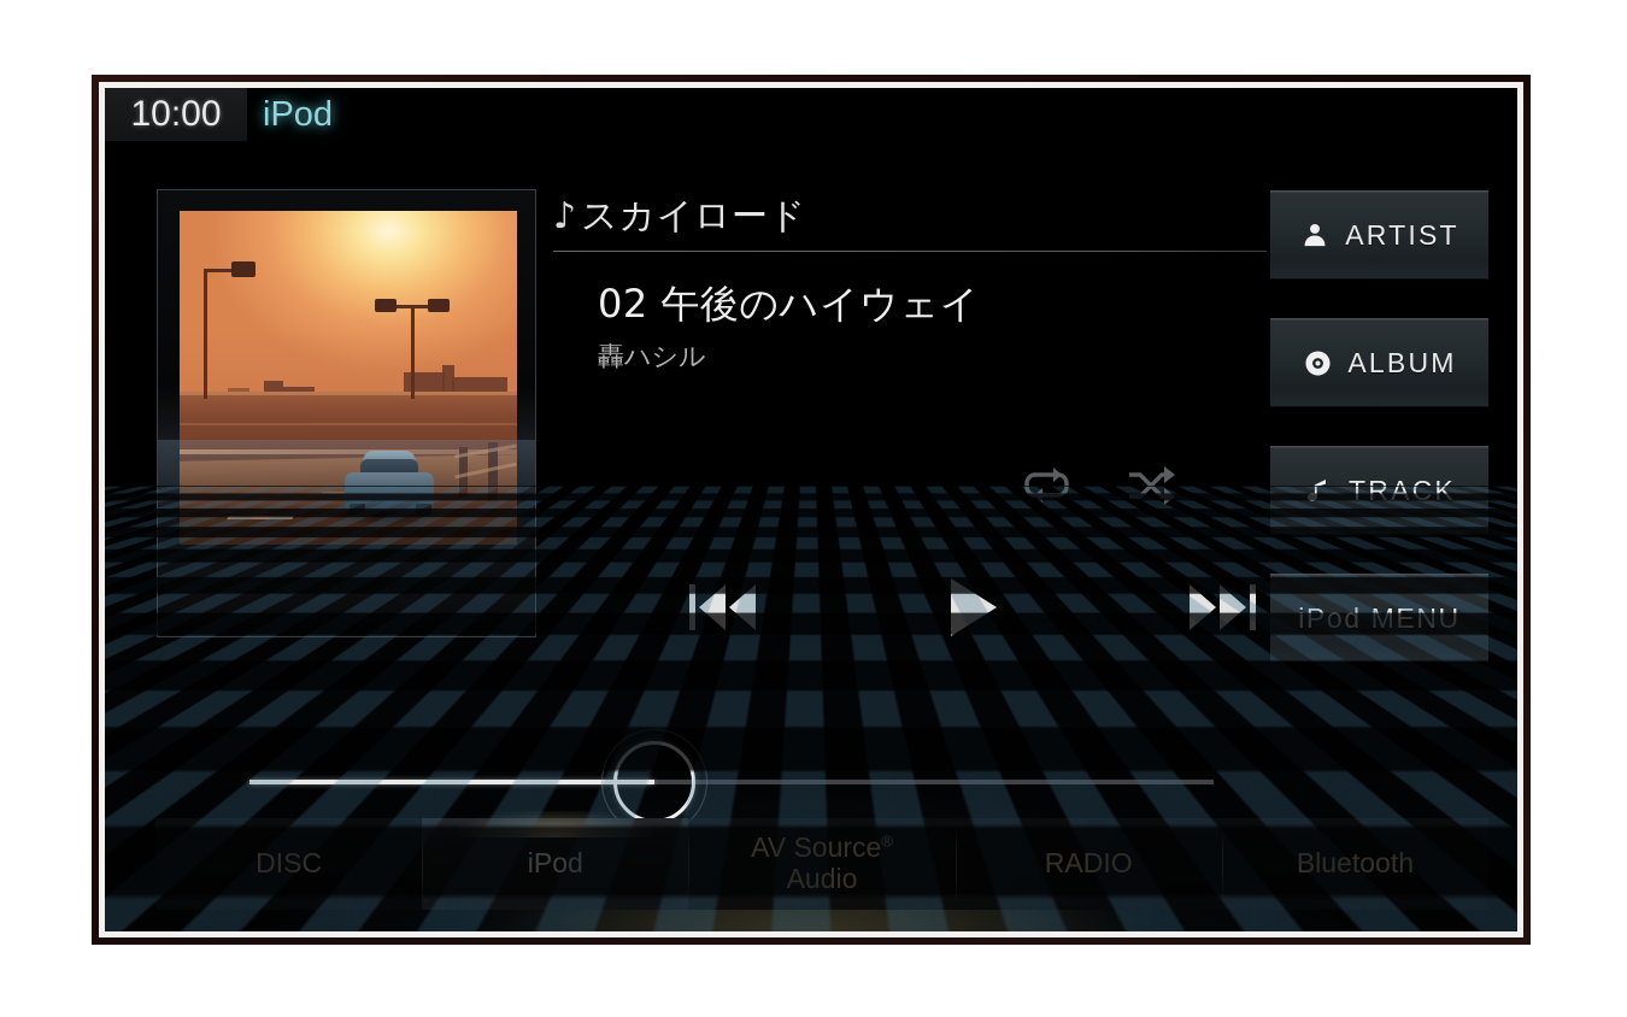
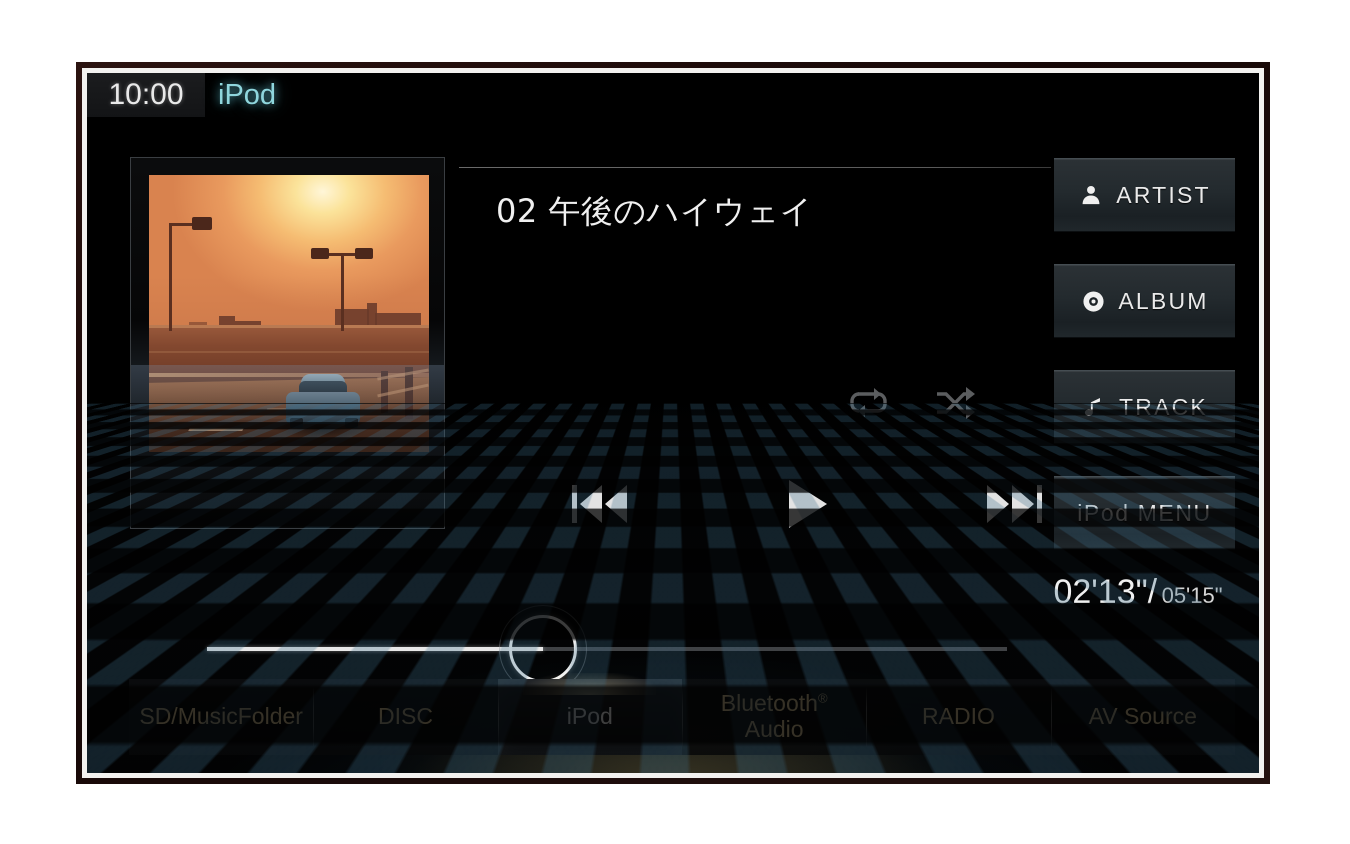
  10:00
  iPod
- ♪
- スカイロード
  02 午後のハイウェイ
- 轟ハシル
  ARTIST
  ALBUM
  TRACK
  iPod MENU
+ 02'13"/ 05'15"
+ SD/MusicFolder
  DISC
  iPod
- AV Source®
+ Bluetooth®
  Audio
  RADIO
- Bluetooth
+ AV Source
